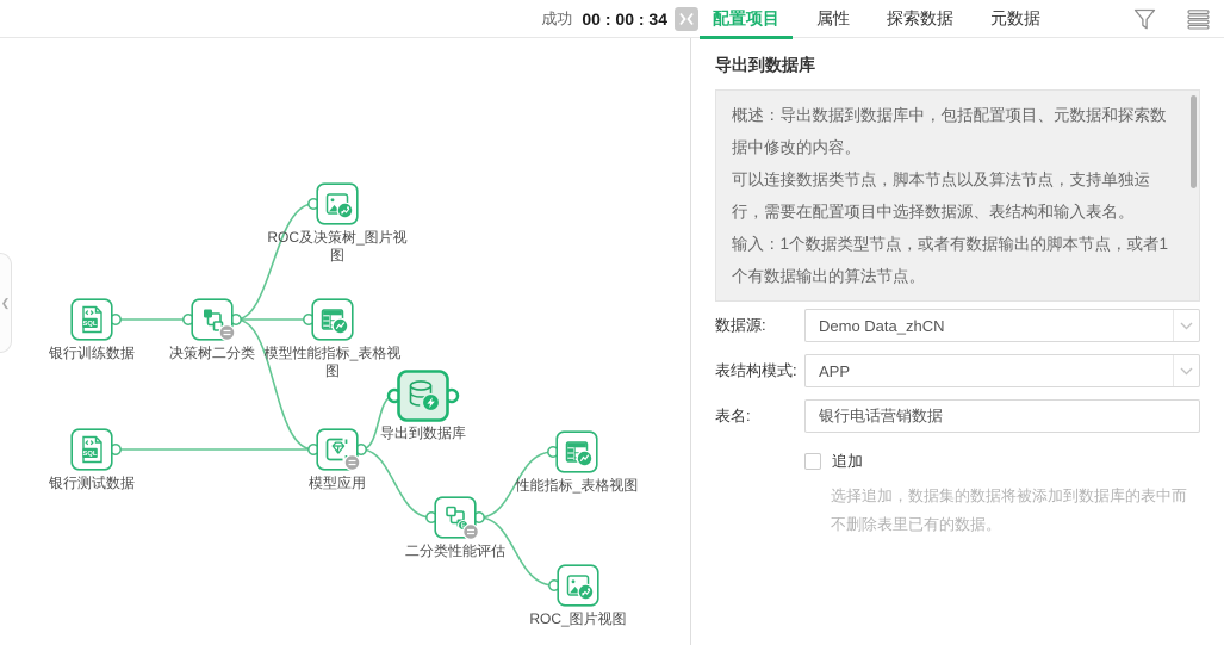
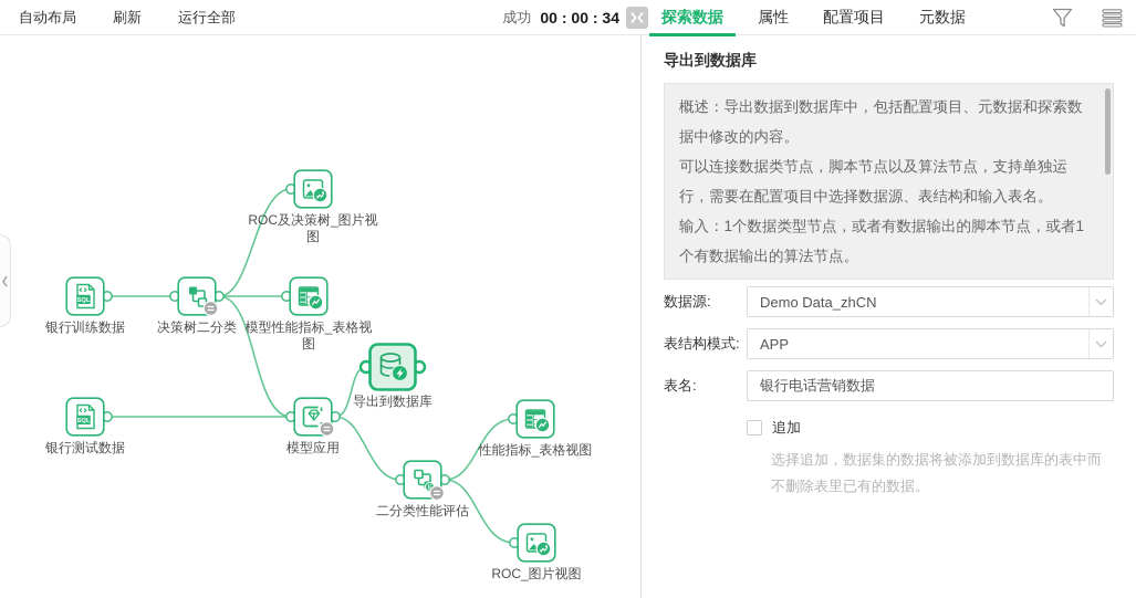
+ 自动布局
+ 刷新
+ 运行全部
  成功
  00 : 00 : 34
- 配置项目
+ 探索数据
  属性
- 探索数据
+ 配置项目
  元数据
  ❮
  银行训练数据
  决策树二分类
  ROC及决策树_图片视图
  模型性能指标_表格视图
  导出到数据库
  银行测试数据
  模型应用
  性能指标_表格视图
  二分类性能评估
  ROC_图片视图
  导出到数据库
  概述：导出数据到数据库中，包括配置项目、元数据和探索数据中修改的内容。
  可以连接数据类节点，脚本节点以及算法节点，支持单独运行，需要在配置项目中选择数据源、表结构和输入表名。
  输入：1个数据类型节点，或者有数据输出的脚本节点，或者1个有数据输出的算法节点。
  数据源:
  Demo Data_zhCN
  表结构模式:
  APP
  表名:
  银行电话营销数据
  追加
  选择追加，数据集的数据将被添加到数据库的表中而不删除表里已有的数据。
